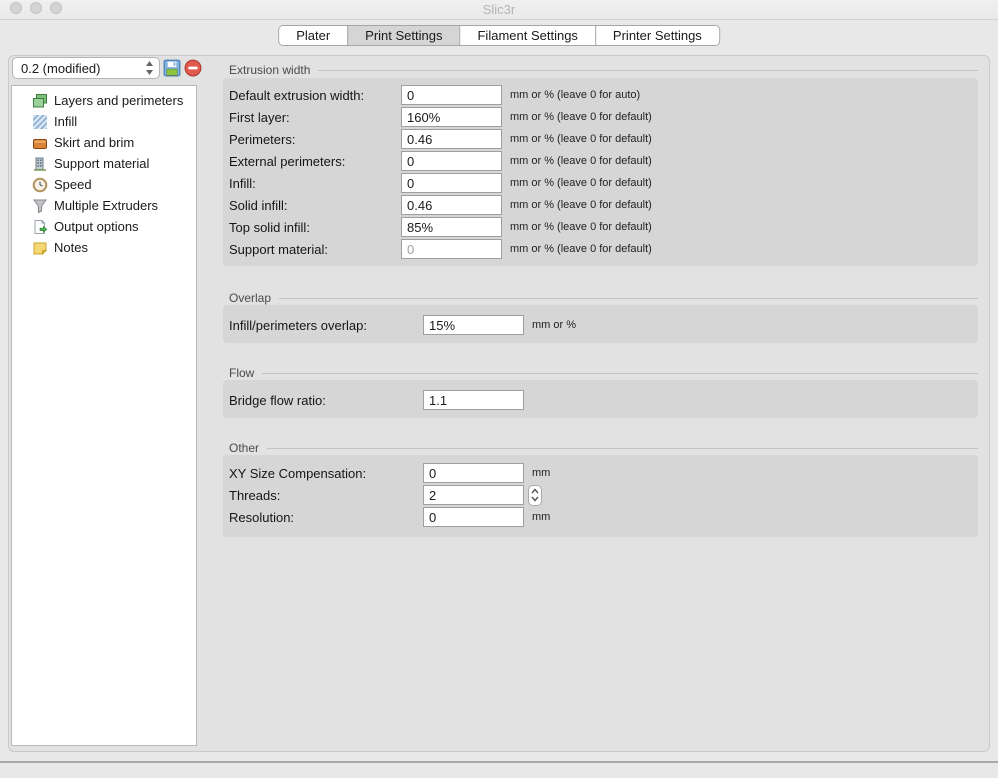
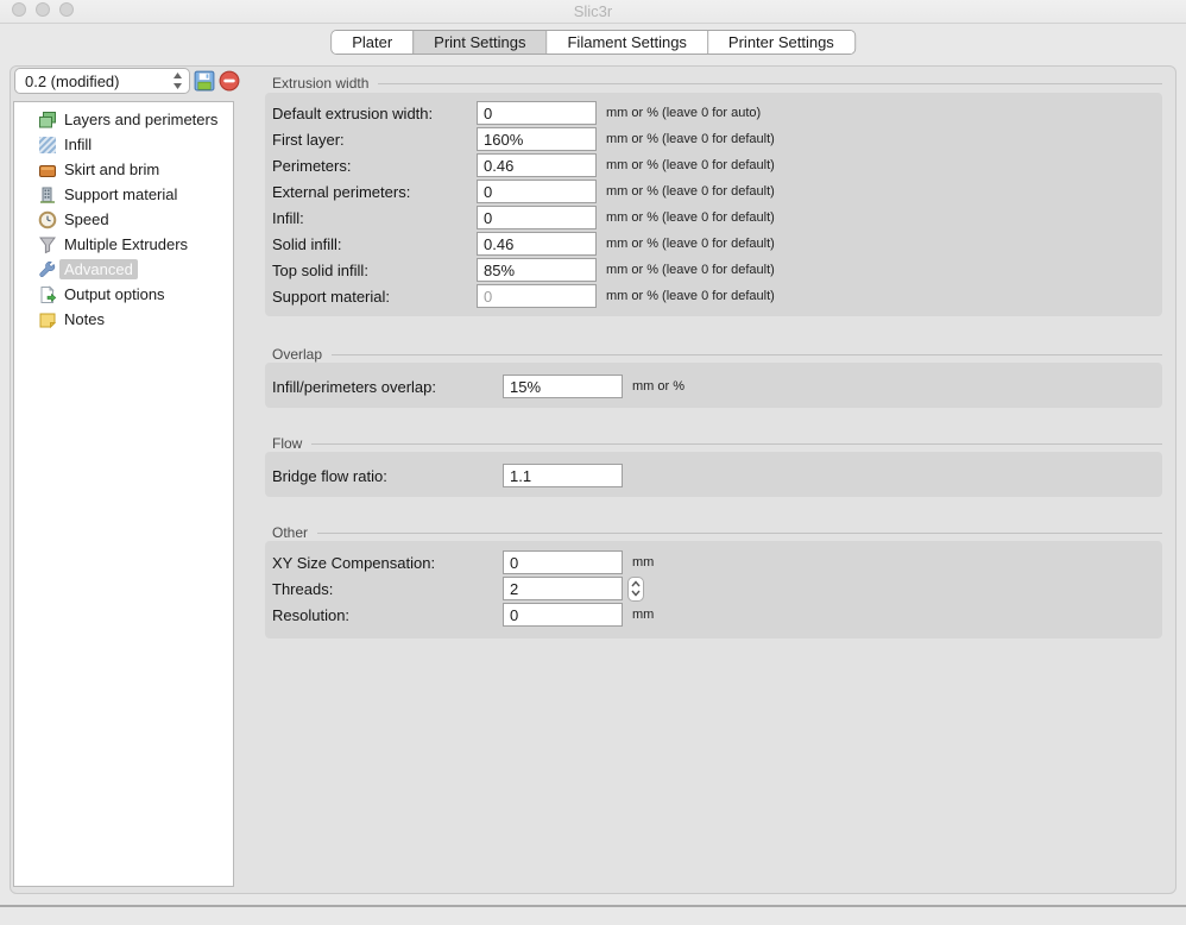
  Slic3r
  Plater
  Print Settings
  Filament Settings
  Printer Settings
  0.2 (modified)
  Layers and perimeters
  Infill
  Skirt and brim
  Support material
  Speed
  Multiple Extruders
+ Advanced
  Output options
  Notes
  Extrusion width
  Default extrusion width:
  0
  mm or % (leave 0 for auto)
  First layer:
  160%
  mm or % (leave 0 for default)
  Perimeters:
  0.46
  mm or % (leave 0 for default)
  External perimeters:
  0
  mm or % (leave 0 for default)
  Infill:
  0
  mm or % (leave 0 for default)
  Solid infill:
  0.46
  mm or % (leave 0 for default)
  Top solid infill:
  85%
  mm or % (leave 0 for default)
  Support material:
  0
  mm or % (leave 0 for default)
  Overlap
  Infill/perimeters overlap:
  15%
  mm or %
  Flow
  Bridge flow ratio:
  1.1
  Other
  XY Size Compensation:
  0
  mm
  Threads:
  2
  Resolution:
  0
  mm
